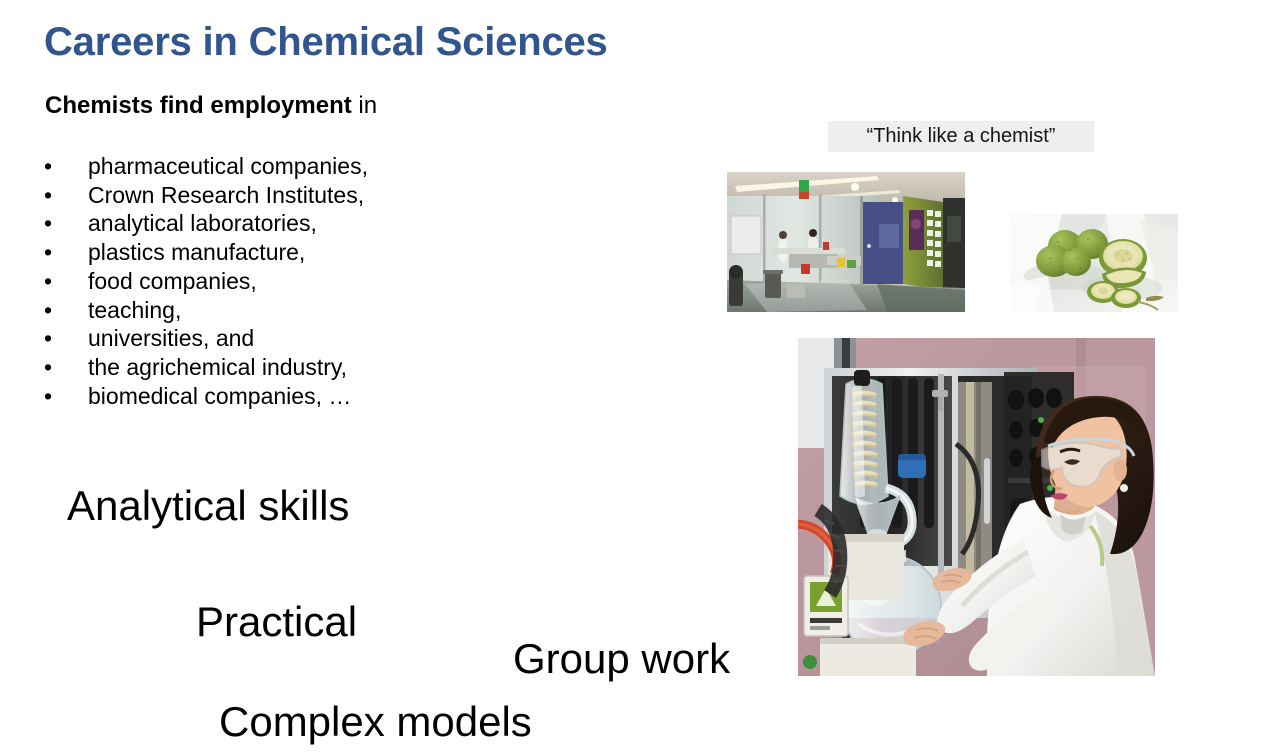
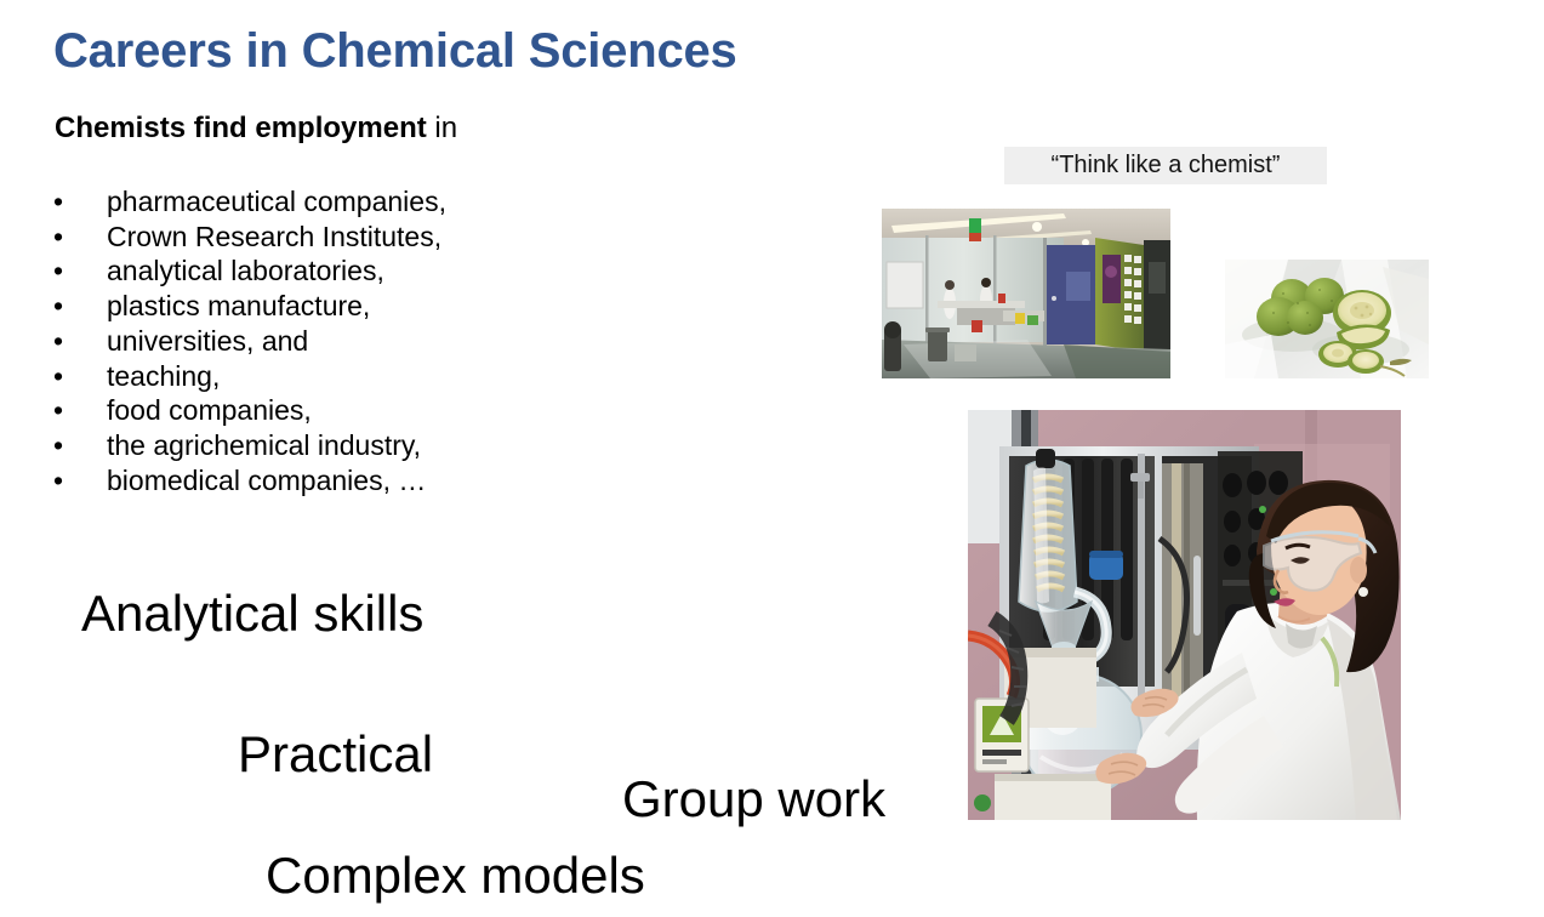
  Careers in Chemical Sciences
  Chemists find employment in
  •
  pharmaceutical companies,
  •
  Crown Research Institutes,
  •
  analytical laboratories,
  •
  plastics manufacture,
  •
- food companies,
+ universities, and
  •
  teaching,
  •
- universities, and
+ food companies,
  •
  the agrichemical industry,
  •
  biomedical companies, …
  Analytical skills
  Practical
  Group work
  Complex models
  “Think like a chemist”
